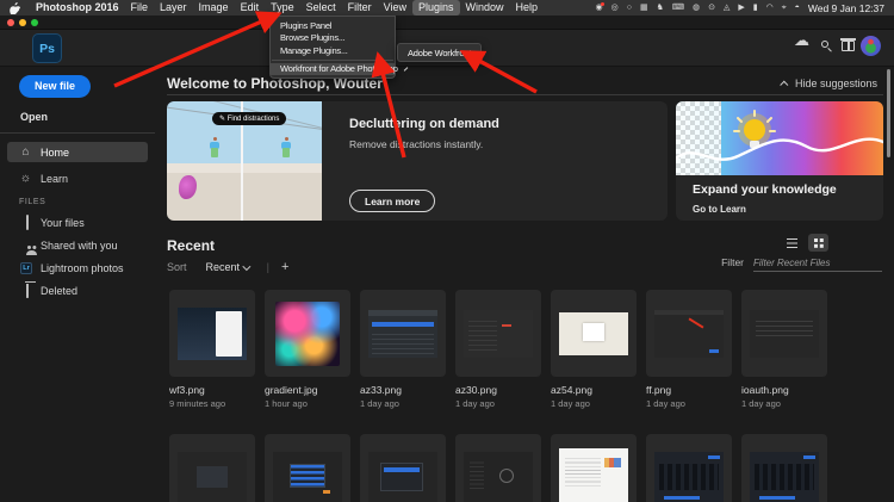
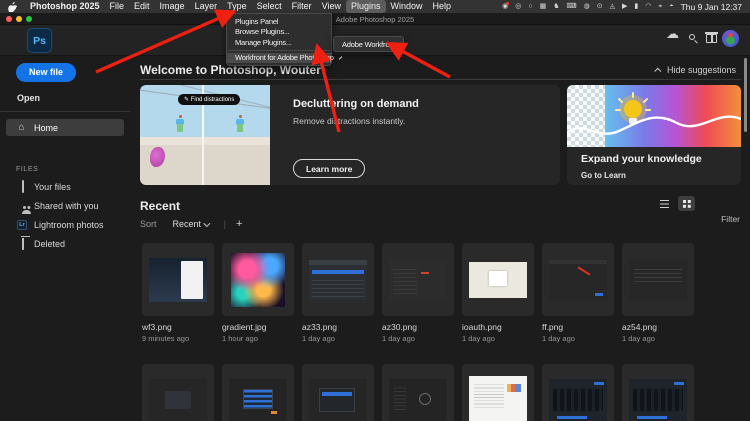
- Photoshop 2016
+ Photoshop 2025
  File
- Layer
+ Edit
  Image
- Edit
+ Layer
  Type
  Select
  Filter
  View
  Plugins
  Window
  Help
- Wed 9 Jan 12:37
+ Thu 9 Jan 12:37
+ Adobe Photoshop 2025
  Ps
  ☁
  New file
  Open
  ⌂
  Home
- ☼
- Learn
  Your files
  Shared with you
  Lightroom photos
  Deleted
  Welcome to Photoshop, Wouter
  Hide suggestions
  Decluttring on demand
  Remove ditractions instantly.
  Learn more
  Expand your knowledge
  Go to Learn
  Recent
  Sort
  Recent
  |
  +
  Filter
- Filter Recent Files
  wf3.png
  9 minutes ago
  gradient.jpg
  1 hour ago
  az33.png
  1 day ago
  az30.png
  1 day ago
- az54.png
+ ioauth.png
  1 day ago
  ff.png
  1 day ago
- ioauth.png
+ az54.png
  1 day ago
  Plugins Panel
  Browse Plugins...
  Manage Plugins...
  Workfront for Adobe Photohop
  Adobe Workfront
